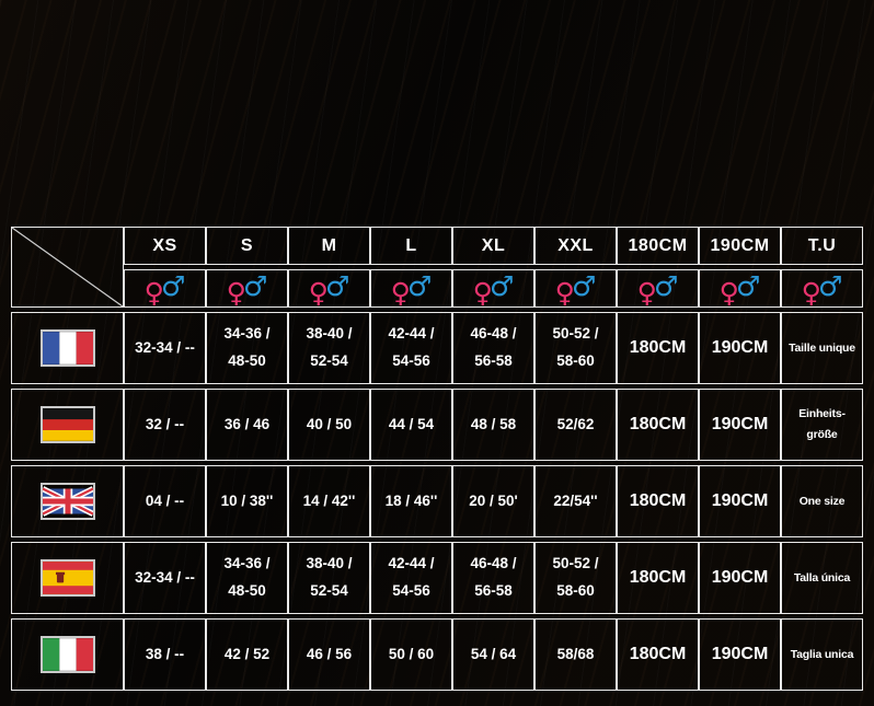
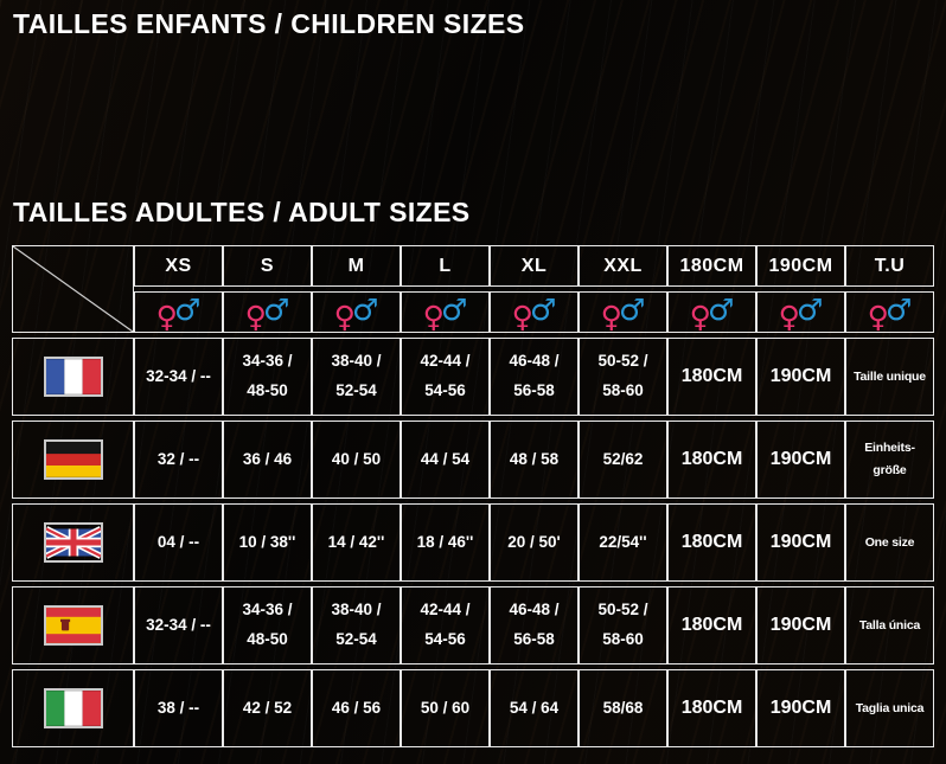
+ TAILLES ENFANTS / CHILDREN SIZES
+ TAILLES ADULTES / ADULT SIZES
  	XS	S	M	L	XL	XXL	180CM	190CM	T.U
  ♀♂	♀♂	♀♂	♀♂	♀♂	♀♂	♀♂	♀♂	♀♂
  	32-34 / --	34-36 / 48-50	38-40 / 52-54	42-44 / 54-56	46-48 / 56-58	50-52 / 58-60	180CM	190CM	Taille unique
  	32 / --	36 / 46	40 / 50	44 / 54	48 / 58	52/62	180CM	190CM	Einheits- größe
  	04 / --	10 / 38''	14 / 42''	18 / 46''	20 / 50'	22/54''	180CM	190CM	One size
  	32-34 / --	34-36 / 48-50	38-40 / 52-54	42-44 / 54-56	46-48 / 56-58	50-52 / 58-60	180CM	190CM	Talla única
  	38 / --	42 / 52	46 / 56	50 / 60	54 / 64	58/68	180CM	190CM	Taglia unica
